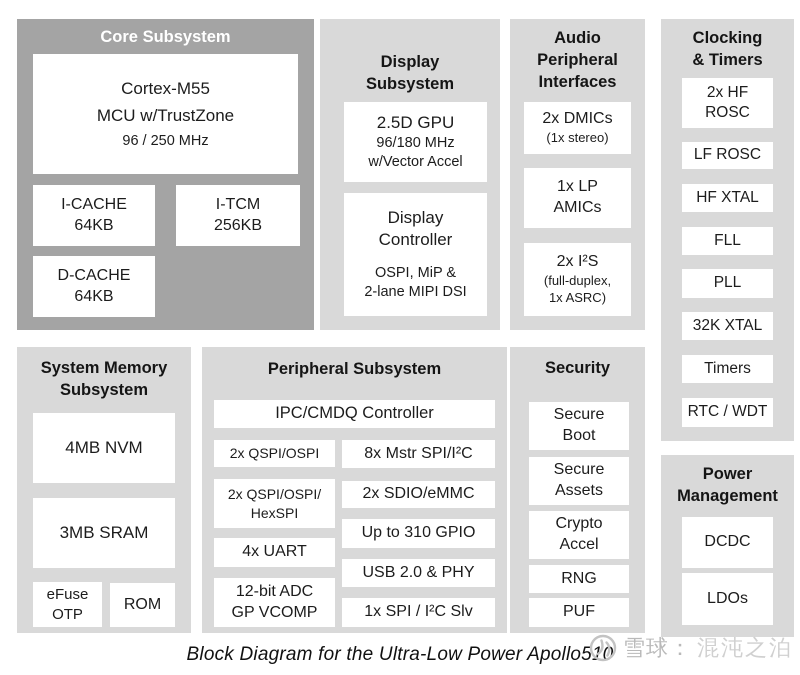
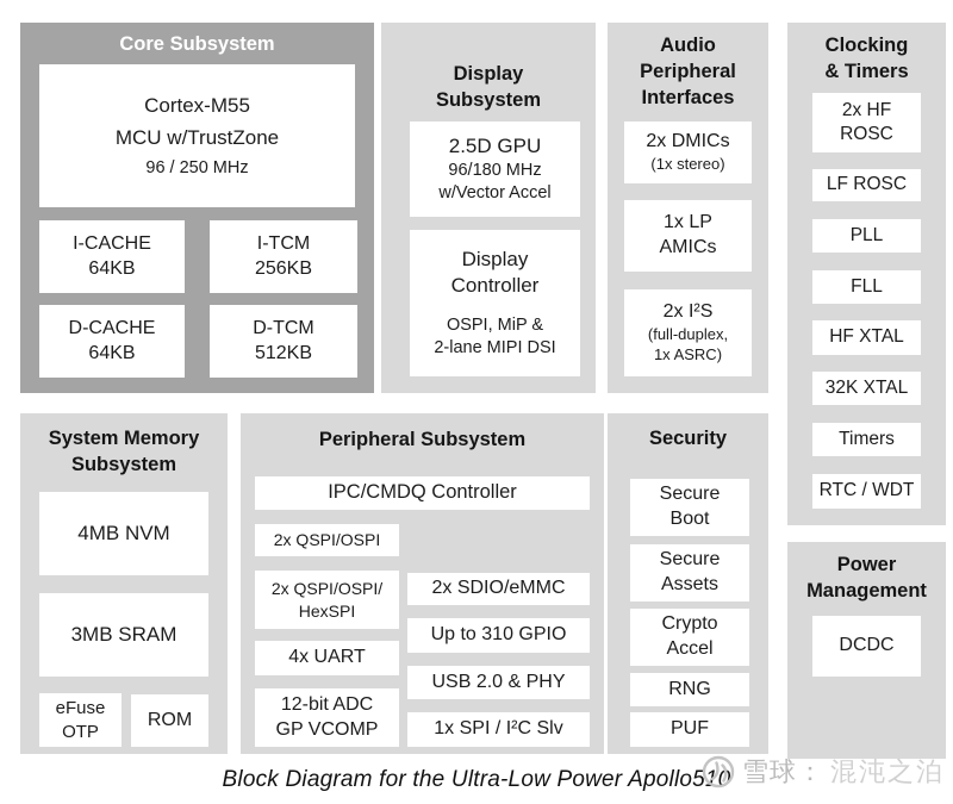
  Core Subsystem
  Cortex-M55
  MCU w/TrustZone
  96 / 250 MHz
  I-CACHE
  64KB
  I-TCM
  256KB
  D-CACHE
  64KB
+ D-TCM
+ 512KB
  Display
  Subsystem
  2.5D GPU
  96/180 MHz
  w/Vector Accel
  Display
  Controller
  OSPI, MiP &
  2-lane MIPI DSI
  Audio
  Peripheral
  Interfaces
  2x DMICs
  (1x stereo)
  1x LP
  AMICs
  2x I²S
  (full-duplex,
  1x ASRC)
  Clocking
  & Timers
  2x HF
  ROSC
  LF ROSC
- HF XTAL
+ PLL
  FLL
- PLL
+ HF XTAL
  32K XTAL
  Timers
  RTC / WDT
  System Memory
  Subsystem
  4MB NVM
  3MB SRAM
  eFuse
  OTP
  ROM
  Peripheral Subsystem
  IPC/CMDQ Controller
  2x QSPI/OSPI
  2x QSPI/OSPI/
  HexSPI
  4x UART
  12-bit ADC
  GP VCOMP
- 8x Mstr SPI/I²C
  2x SDIO/eMMC
  Up to 310 GPIO
  USB 2.0 & PHY
  1x SPI / I²C Slv
  Security
  Secure
  Boot
  Secure
  Assets
  Crypto
  Accel
  RNG
  PUF
  Power
  Management
  DCDC
- LDOs
  Block Diagram for the Ultra-Low Power Apollo5
  雪球：
  混沌之泊
